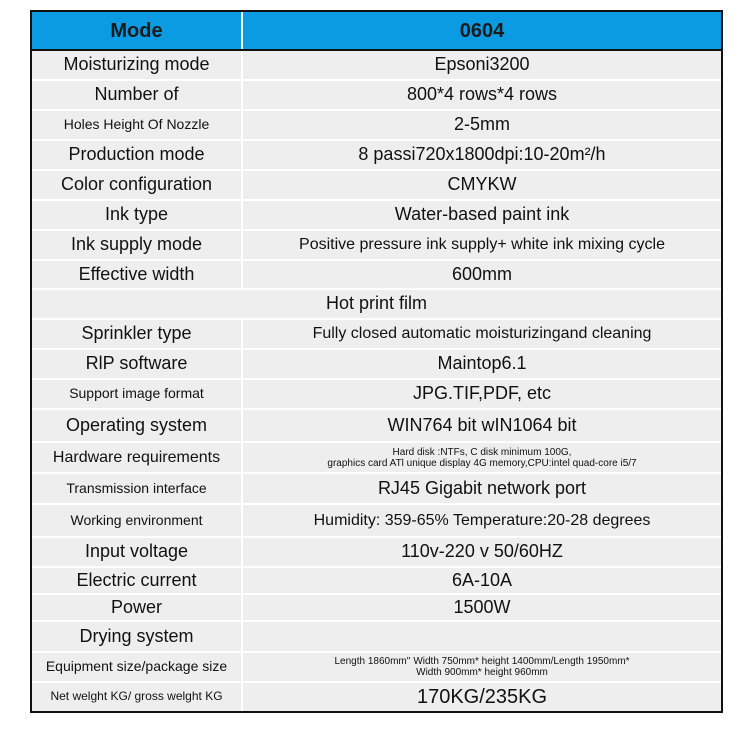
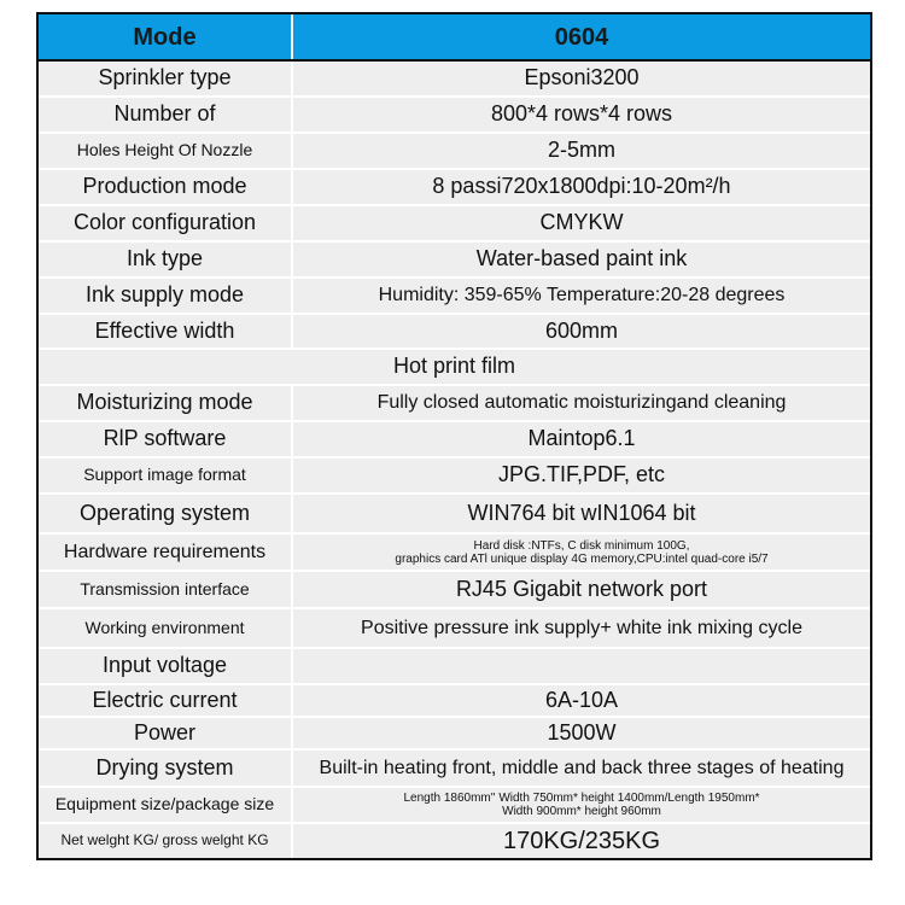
  Mode
  0604
- Moisturizing mode
+ Sprinkler type
  Epsoni3200
  Number of
  800*4 rows*4 rows
  Holes Height Of Nozzle
  2-5mm
  Production mode
  8 passi720x1800dpi:10-20m²/h
  Color configuration
  CMYKW
  Ink type
  Water-based paint ink
  Ink supply mode
- Positive pressure ink supply+ white ink mixing cycle
+ Humidity: 359-65% Temperature:20-28 degrees
  Effective width
  600mm
  Hot print film
- Sprinkler type
+ Moisturizing mode
  Fully closed automatic moisturizingand cleaning
  RlP software
  Maintop6.1
  Support image format
  JPG.TIF,PDF, etc
  Operating system
  WIN764 bit wIN1064 bit
  Hardware requirements
  Hard disk :NTFs, C disk minimum 100G,
  graphics card ATl unique display 4G memory,CPU:intel quad-core i5/7
  Transmission interface
  RJ45 Gigabit network port
  Working environment
- Humidity: 359-65% Temperature:20-28 degrees
+ Positive pressure ink supply+ white ink mixing cycle
  Input voltage
- 110v-220 v 50/60HZ
  Electric current
  6A-10A
  Power
  1500W
  Drying system
+ Built-in heating front, middle and back three stages of heating
  Equipment size/package size
  Length 1860mm'' Width 750mm* height 1400mm/Length 1950mm*
  Width 900mm* height 960mm
  Net welght KG/ gross welght KG
  170KG/235KG
